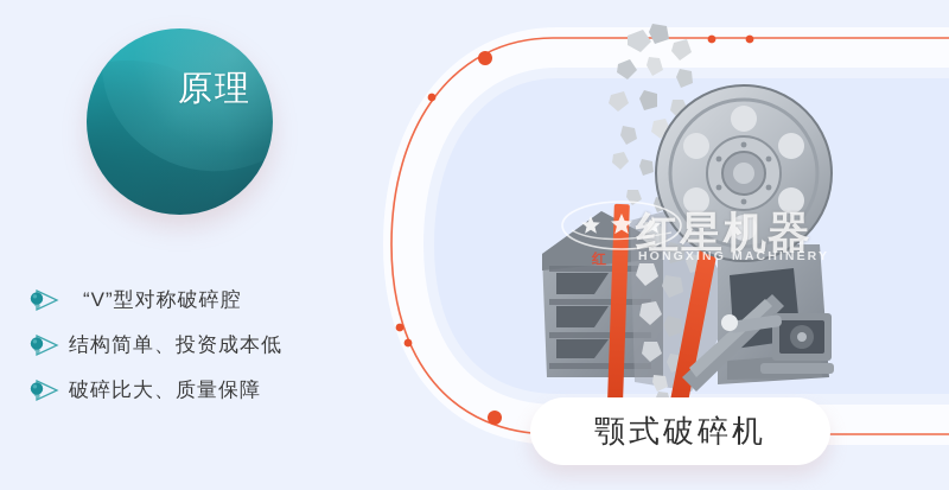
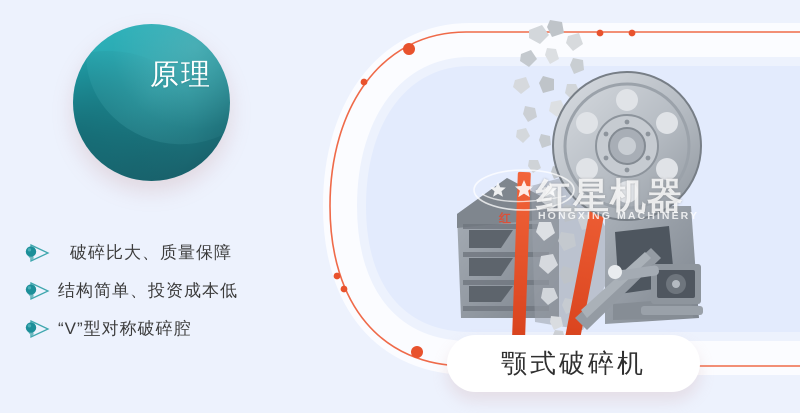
  原理
- “V”型对称破碎腔
+ 破碎比大、质量保障
  结构简单、投资成本低
- 破碎比大、质量保障
+ “V”型对称破碎腔
  红
  红星机器
  HONGXING MACHINERY
  颚式破碎机
